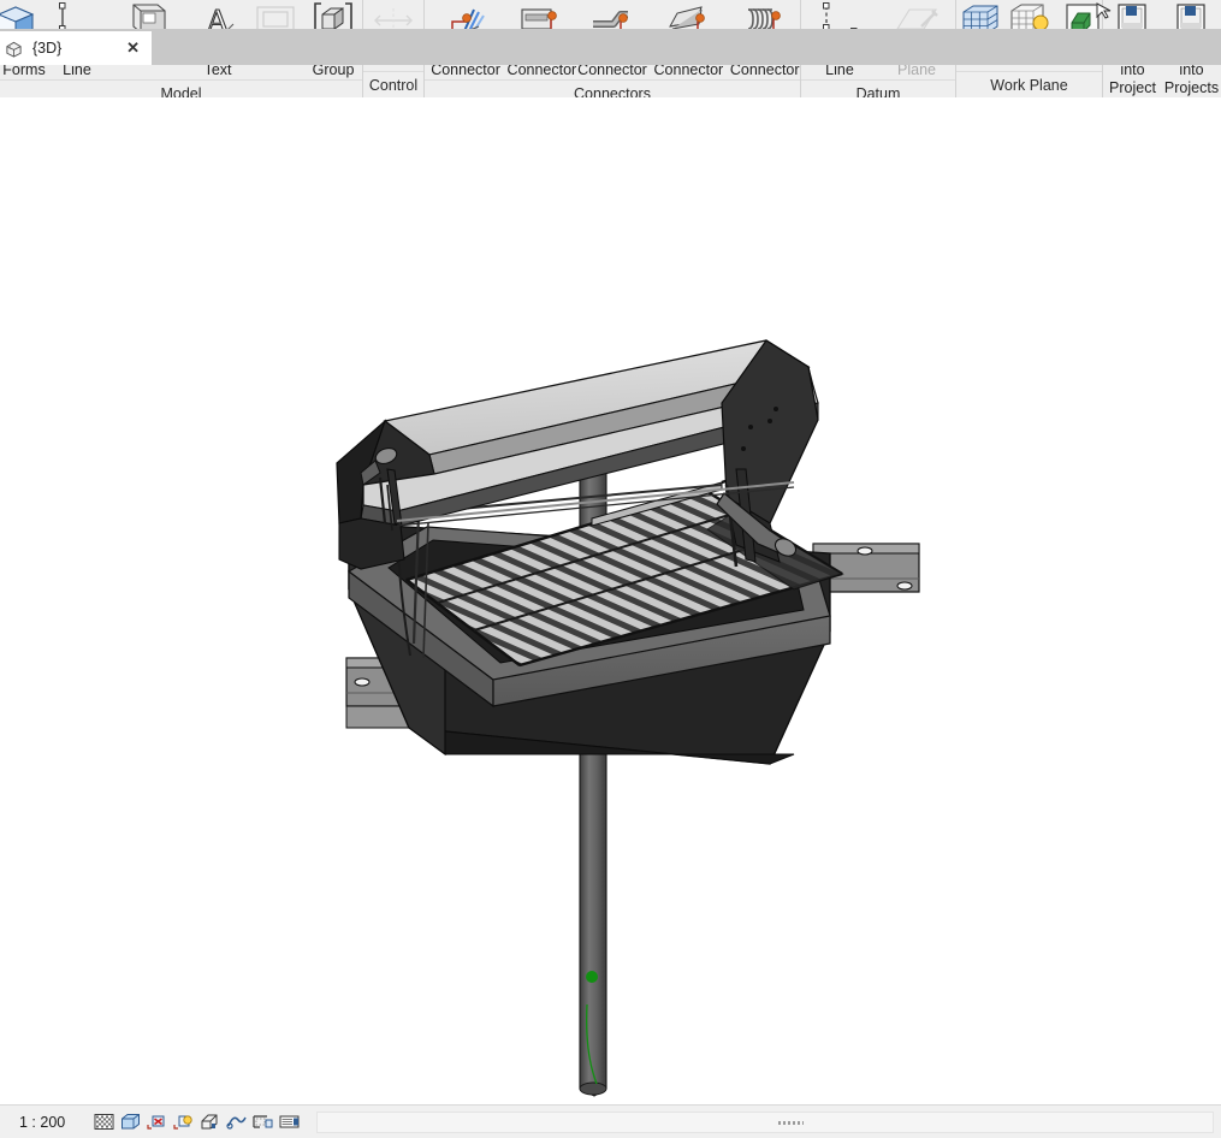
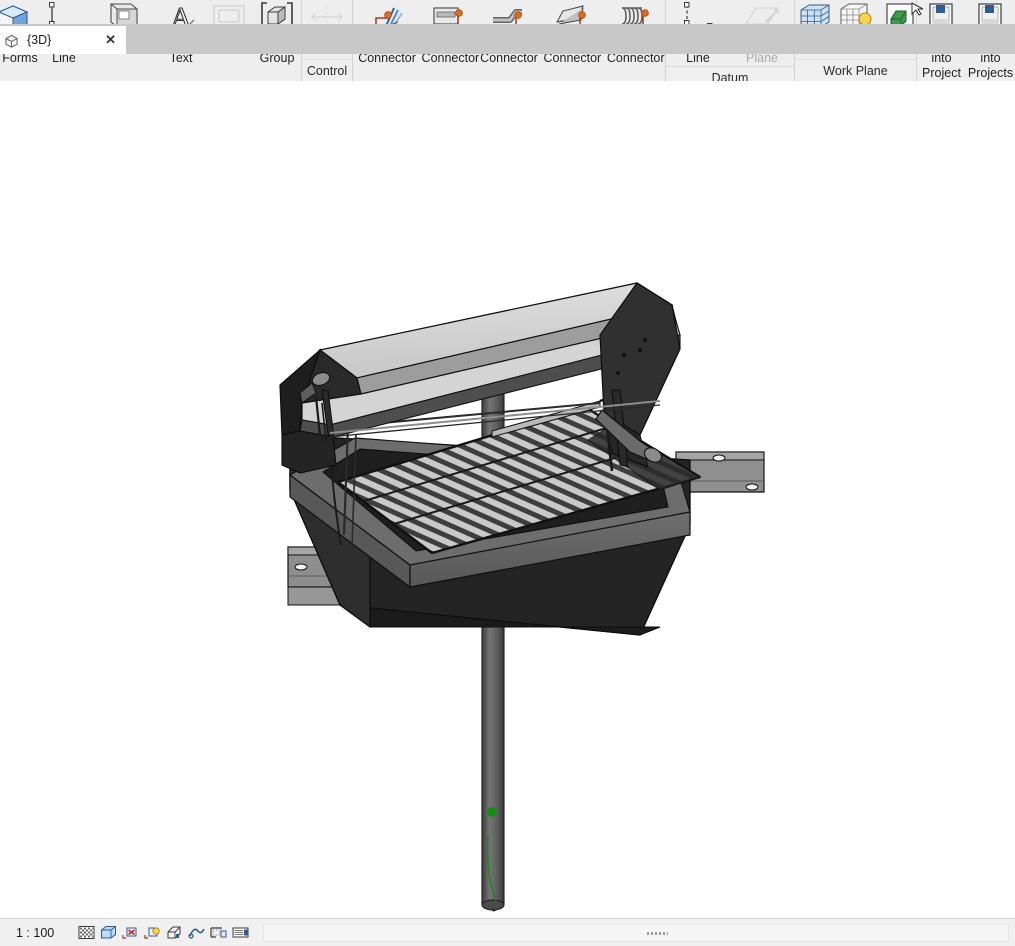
  Forms
  Line
  A
  Text
  Group
- Model
  Control
  Connector
  Connector
  Connector
  Connector
  Connector
- Connectors
  Line
  Plane
  Datum
  Work Plane
  Project
  Projects
  {3D}
  ✕
- 1 : 200
+ 1 : 100
